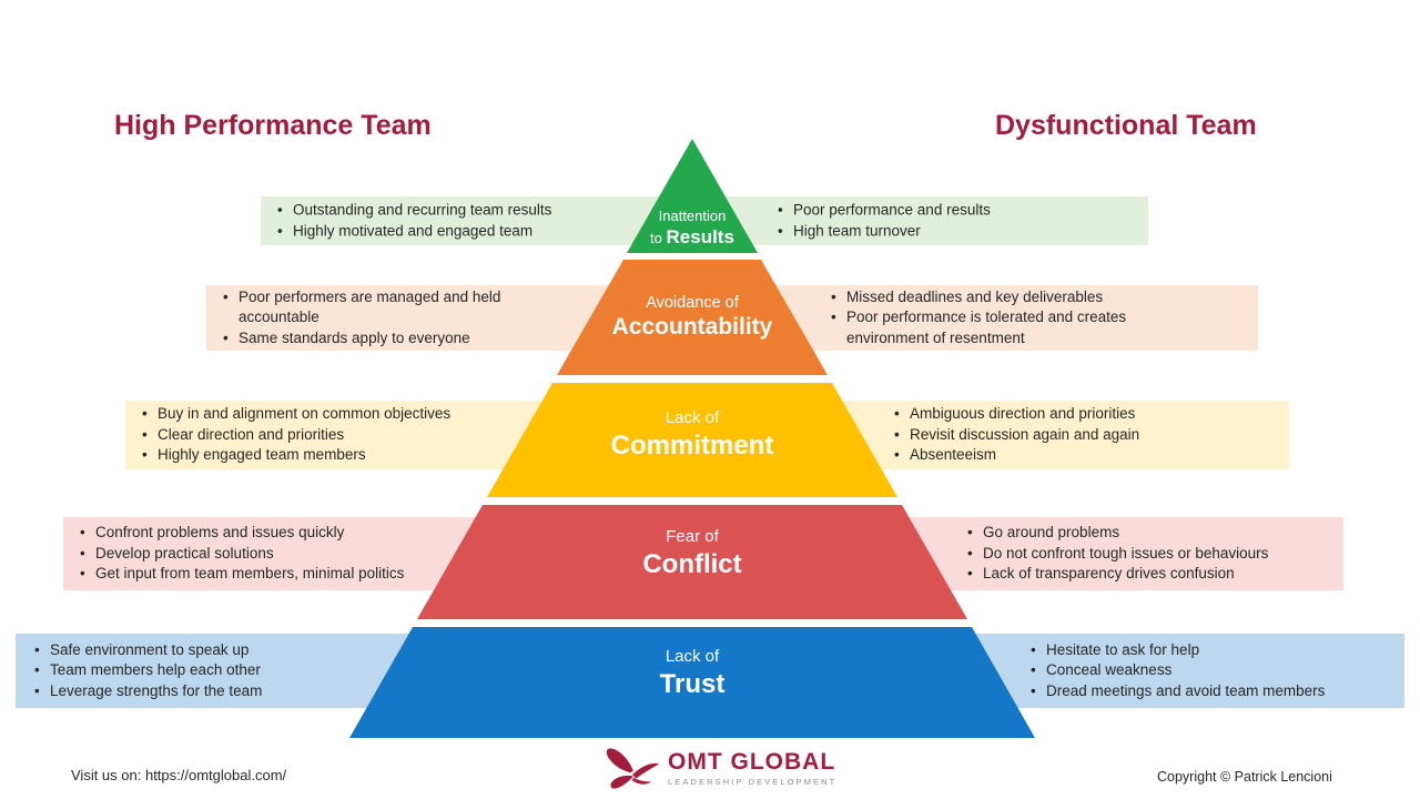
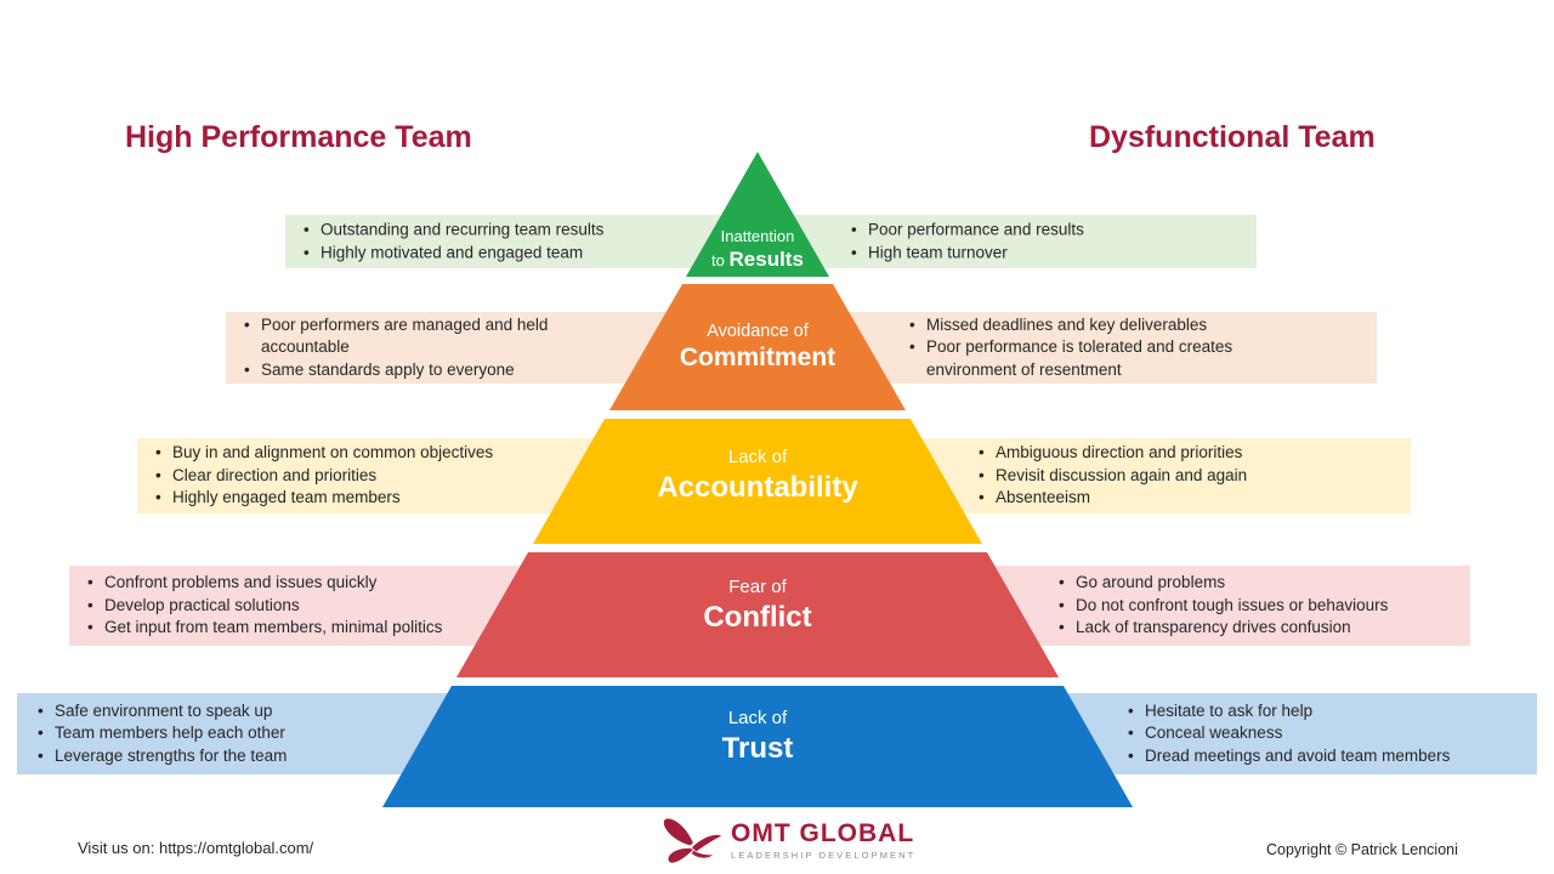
  High Performance Team
  Dysfunctional Team
  Outstanding and recurring team results
  Highly motivated and engaged team
  Poor performance and results
  High team turnover
  Poor performers are managed and held accountable
  Same standards apply to everyone
  Missed deadlines and key deliverables
  Poor performance is tolerated and creates environment of resentment
  Buy in and alignment on common objectives
  Clear direction and priorities
  Highly engaged team members
  Ambiguous direction and priorities
  Revisit discussion again and again
  Absenteeism
  Confront problems and issues quickly
  Develop practical solutions
  Get input from team members, minimal politics
  Go around problems
  Do not confront tough issues or behaviours
  Lack of transparency drives confusion
  Safe environment to speak up
  Team members help each other
  Leverage strengths for the team
  Hesitate to ask for help
  Conceal weakness
  Dread meetings and avoid team members
  Inattention
  to Results
  Avoidance of
- Accountability
+ Commitment
  Lack of
- Commitment
+ Accountability
  Fear of
  Conflict
  Lack of
  Trust
  Visit us on: https://omtglobal.com/
  OMT GLOBAL
  LEADERSHIP DEVELOPMENT
  Copyright © Patrick Lencioni
